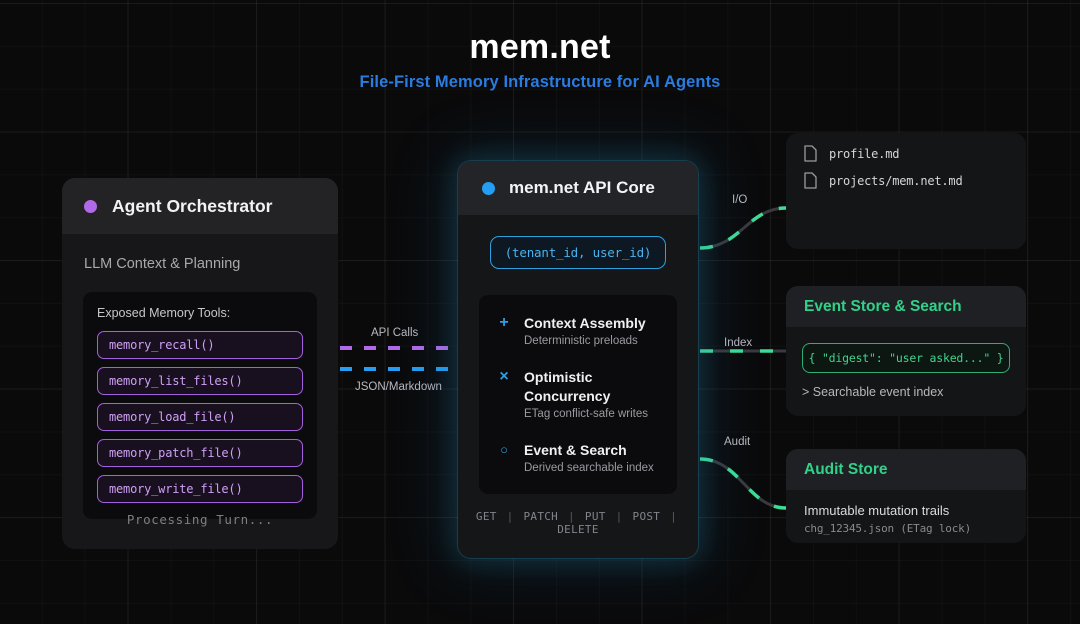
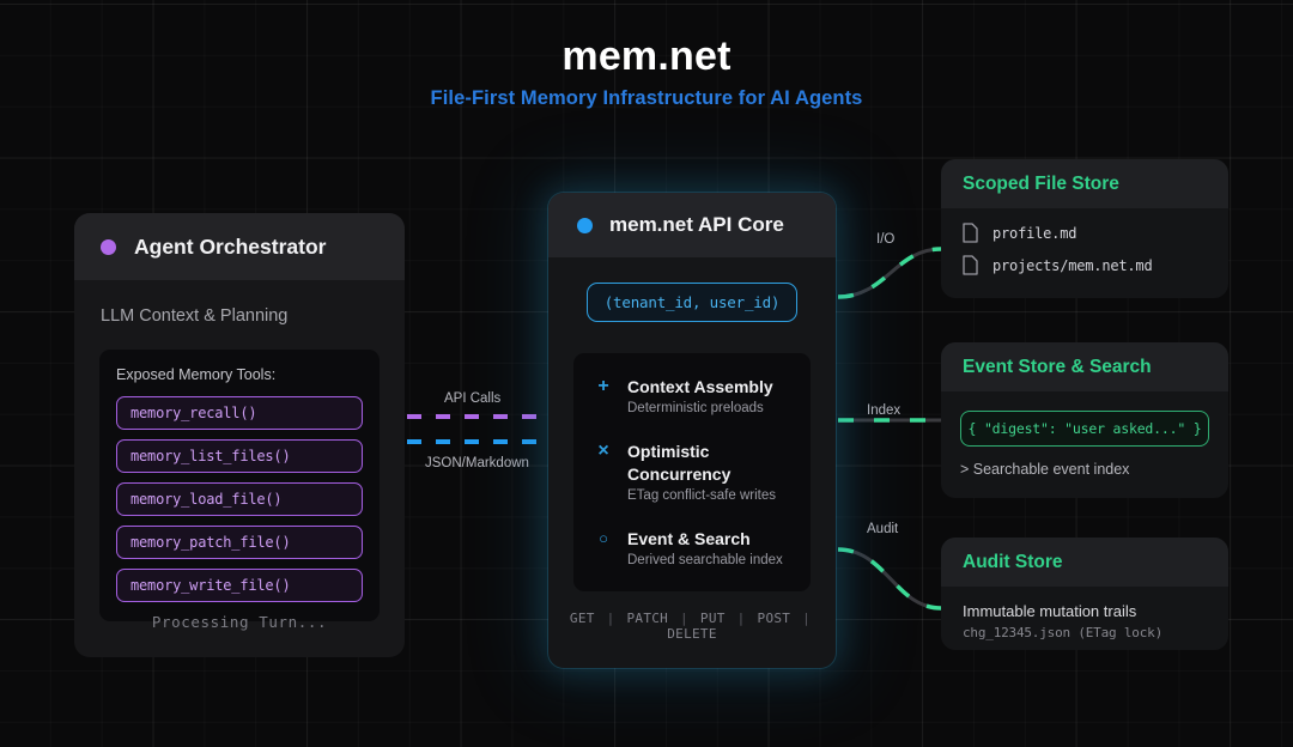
  mem.net
  File-First Memory Infrastructure for AI Agents
  API Calls
  JSON/Markdown
  I/O
  Index
  Audit
  Agent Orchestrator
  LLM Context & Planning
  Exposed Memory Tools:
  memory_recall()
  memory_list_files()
  memory_load_file()
  memory_patch_file()
  memory_write_file()
  Processing Turn...
  mem.net API Core
  (tenant_id, user_id)
  +
  Context Assembly
  Deterministic preloads
  ×
  Optimistic Concurrency
  ETag conflict-safe writes
  ○
  Event & Search
  Derived searchable index
  GET | PATCH | PUT | POST | DELETE
+ Scoped File Store
  profile.md
  projects/mem.net.md
  Event Store & Search
  { "digest": "user asked..." }
  > Searchable event index
  Audit Store
  Immutable mutation trails
  chg_12345.json (ETag lock)
